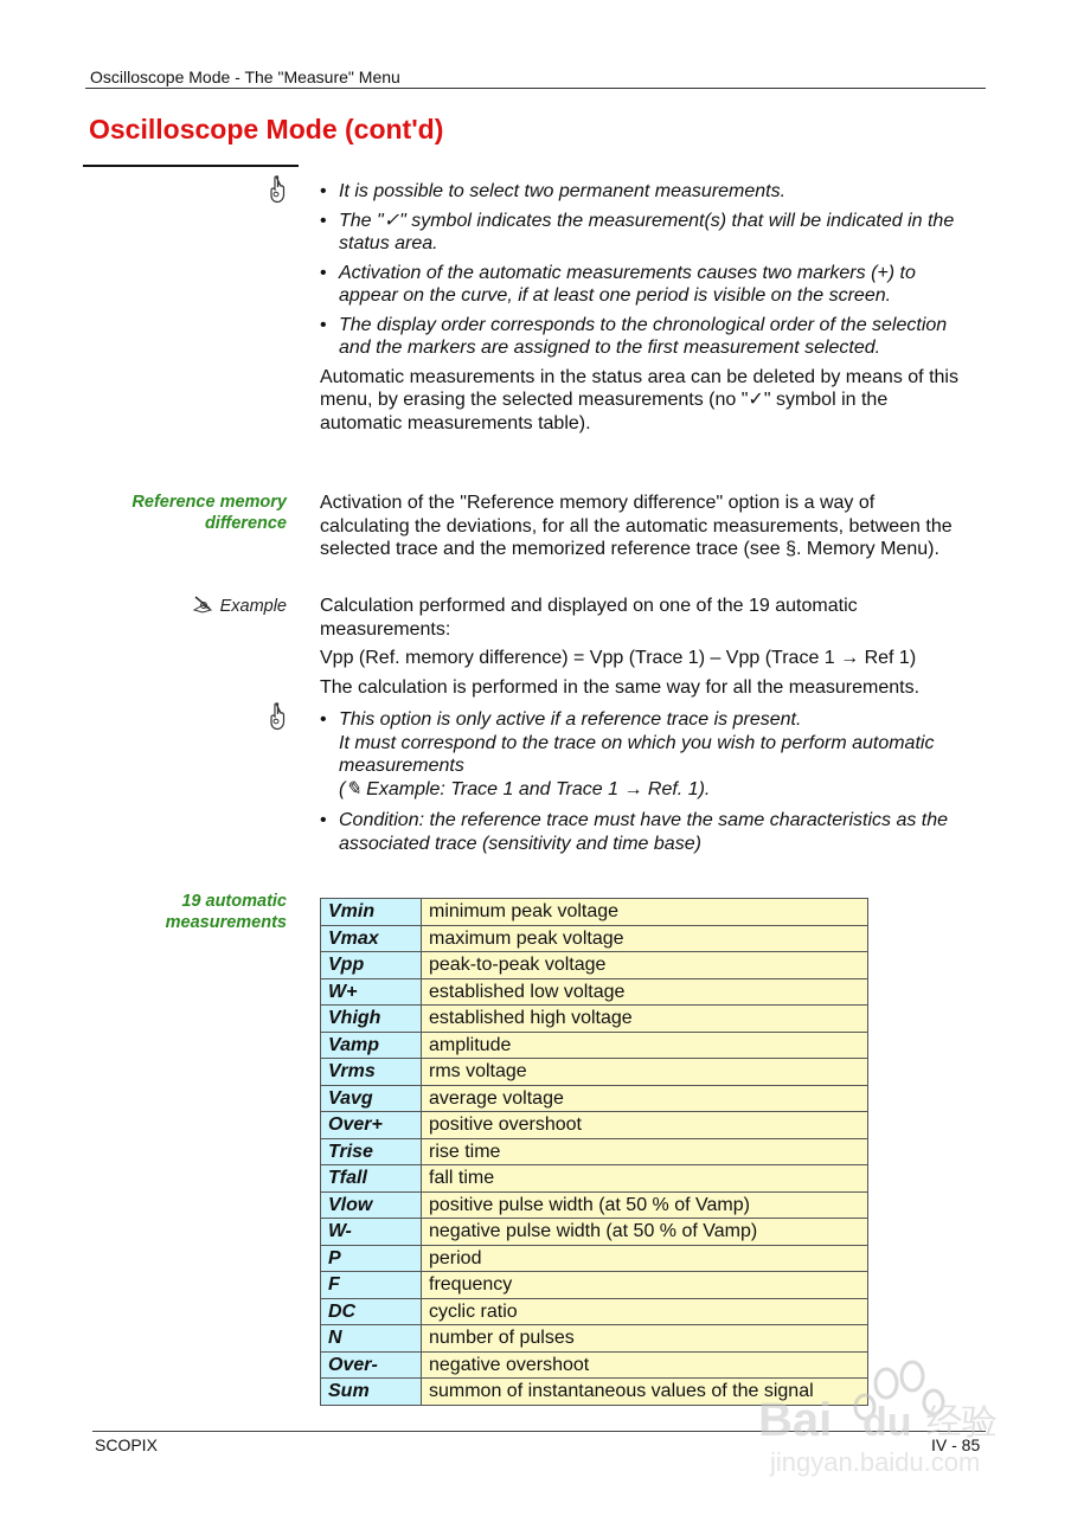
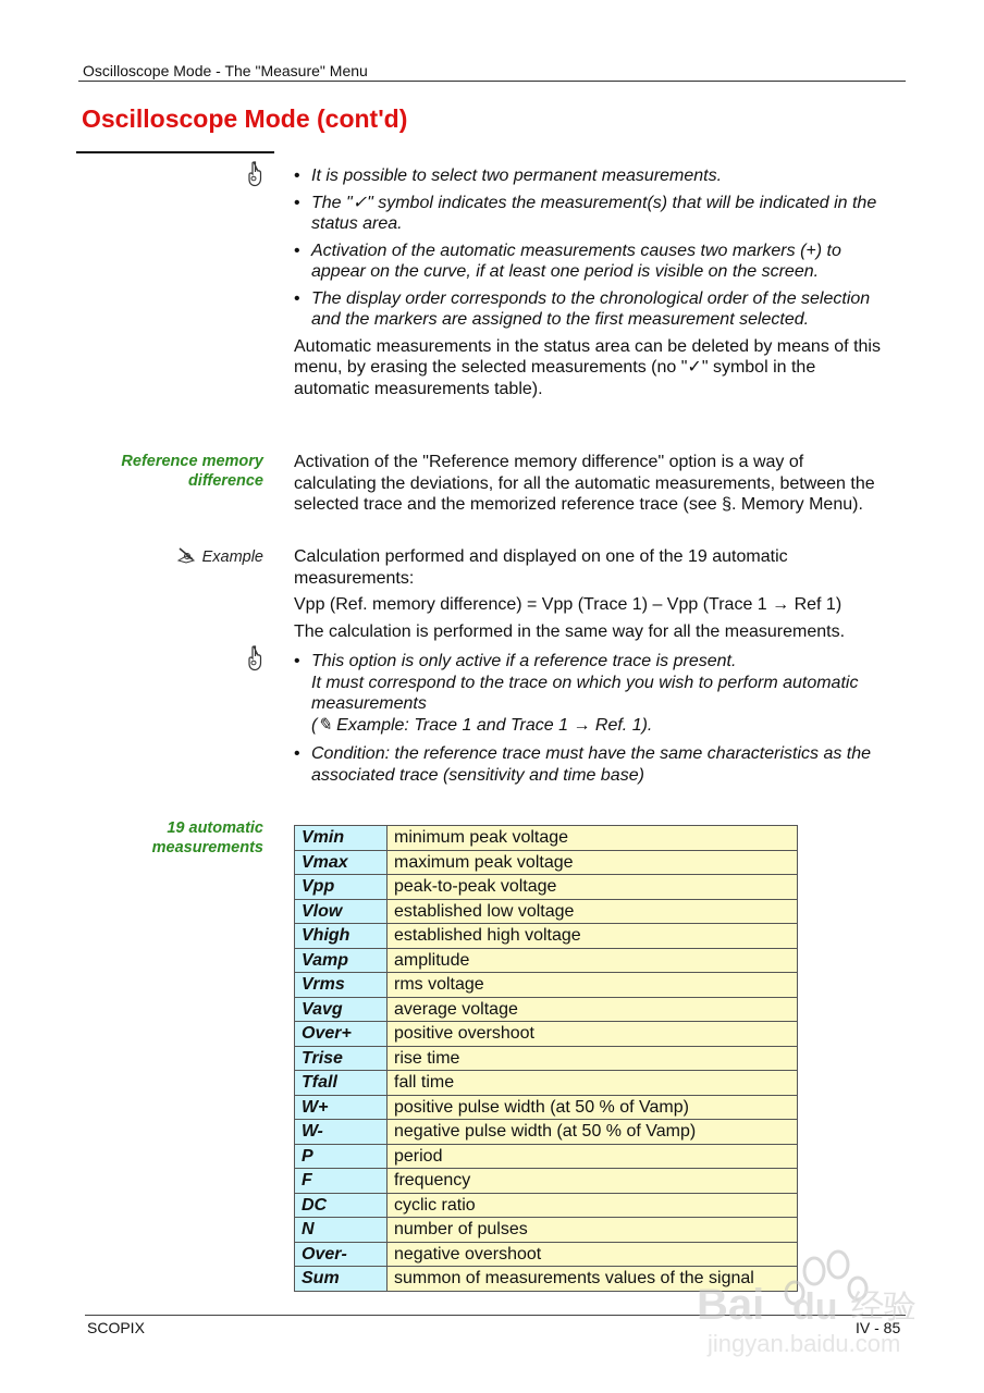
  Oscilloscope Mode - The "Measure" Menu
  Oscilloscope Mode (cont'd)
  It is possible to select two permanent measurements.
  The "✓" symbol indicates the measurement(s) that will be indicated in the status area.
  Activation of the automatic measurements causes two markers (+) to appear on the curve, if at least one period is visible on the screen.
  The display order corresponds to the chronological order of the selection and the markers are assigned to the first measurement selected.
  Automatic measurements in the status area can be deleted by means of this menu, by erasing the selected measurements (no "✓" symbol in the automatic measurements table).
  Reference memory
  difference
  Activation of the "Reference memory difference" option is a way of calculating the deviations, for all the automatic measurements, between the selected trace and the memorized reference trace (see §. Memory Menu).
  Example
  Calculation performed and displayed on one of the 19 automatic measurements:
  Vpp (Ref. memory difference) = Vpp (Trace 1) – Vpp (Trace 1 → Ref 1)
  The calculation is performed in the same way for all the measurements.
  This option is only active if a reference trace is present.
  It must correspond to the trace on which you wish to perform automatic measurements
  (✎ Example: Trace 1 and Trace 1 → Ref. 1).
  Condition: the reference trace must have the same characteristics as the associated trace (sensitivity and time base)
  19 automatic
  measurements
  Vmin	minimum peak voltage
  Vmax	maximum peak voltage
  Vpp	peak-to-peak voltage
- W+	established low voltage
+ Vlow	established low voltage
  Vhigh	established high voltage
  Vamp	amplitude
  Vrms	rms voltage
  Vavg	average voltage
  Over+	positive overshoot
  Trise	rise time
  Tfall	fall time
- Vlow	positive pulse width (at 50 % of Vamp)
+ W+	positive pulse width (at 50 % of Vamp)
  W-	negative pulse width (at 50 % of Vamp)
  P	period
  F	frequency
  DC	cyclic ratio
  N	number of pulses
  Over-	negative overshoot
- Sum	summon of instantaneous values of the signal
+ Sum	summon of measurements values of the signal
  SCOPIX
  IV - 85
  Bai
  du
  经验
  jingyan.baidu.com
